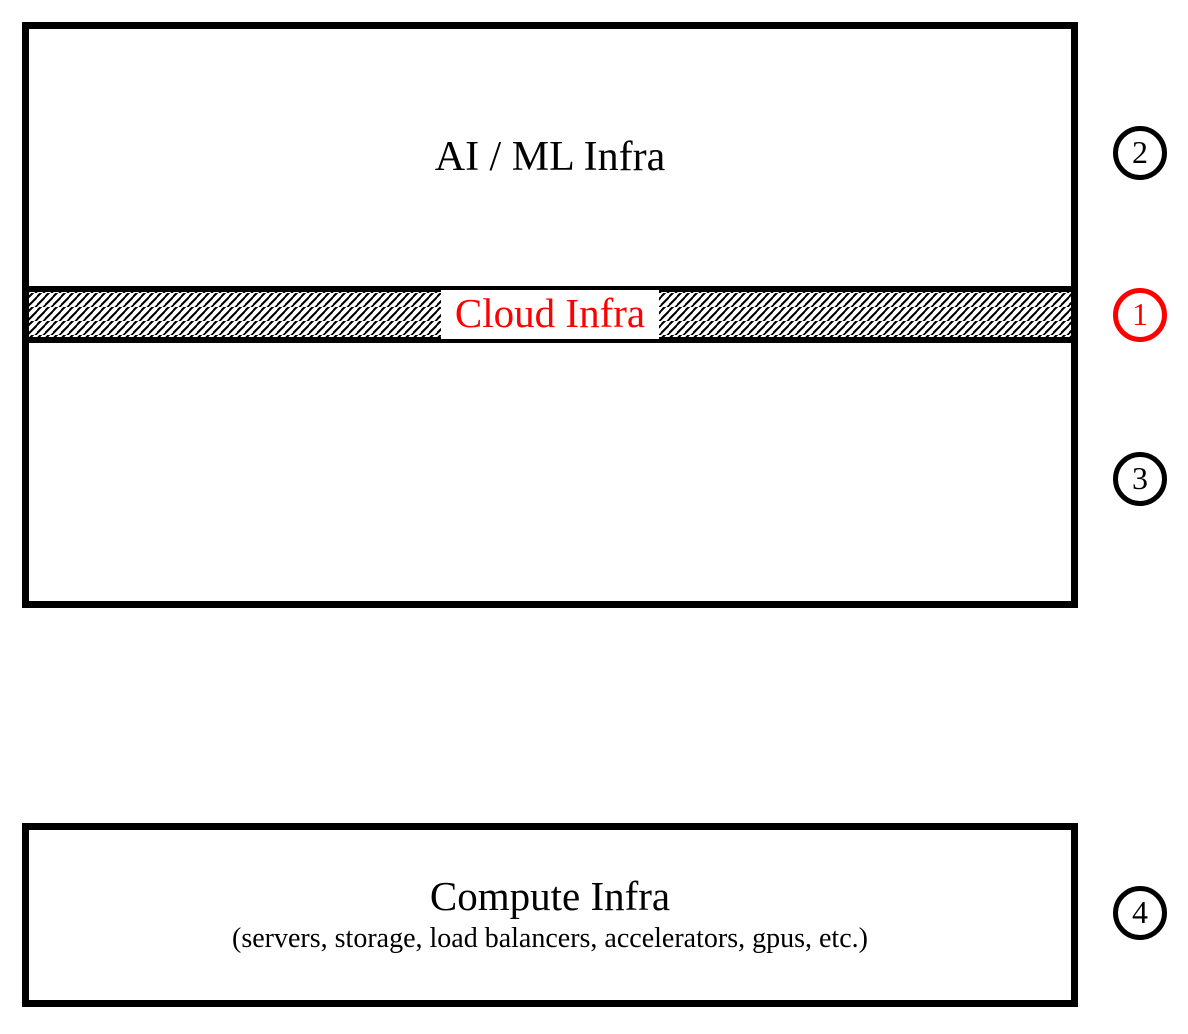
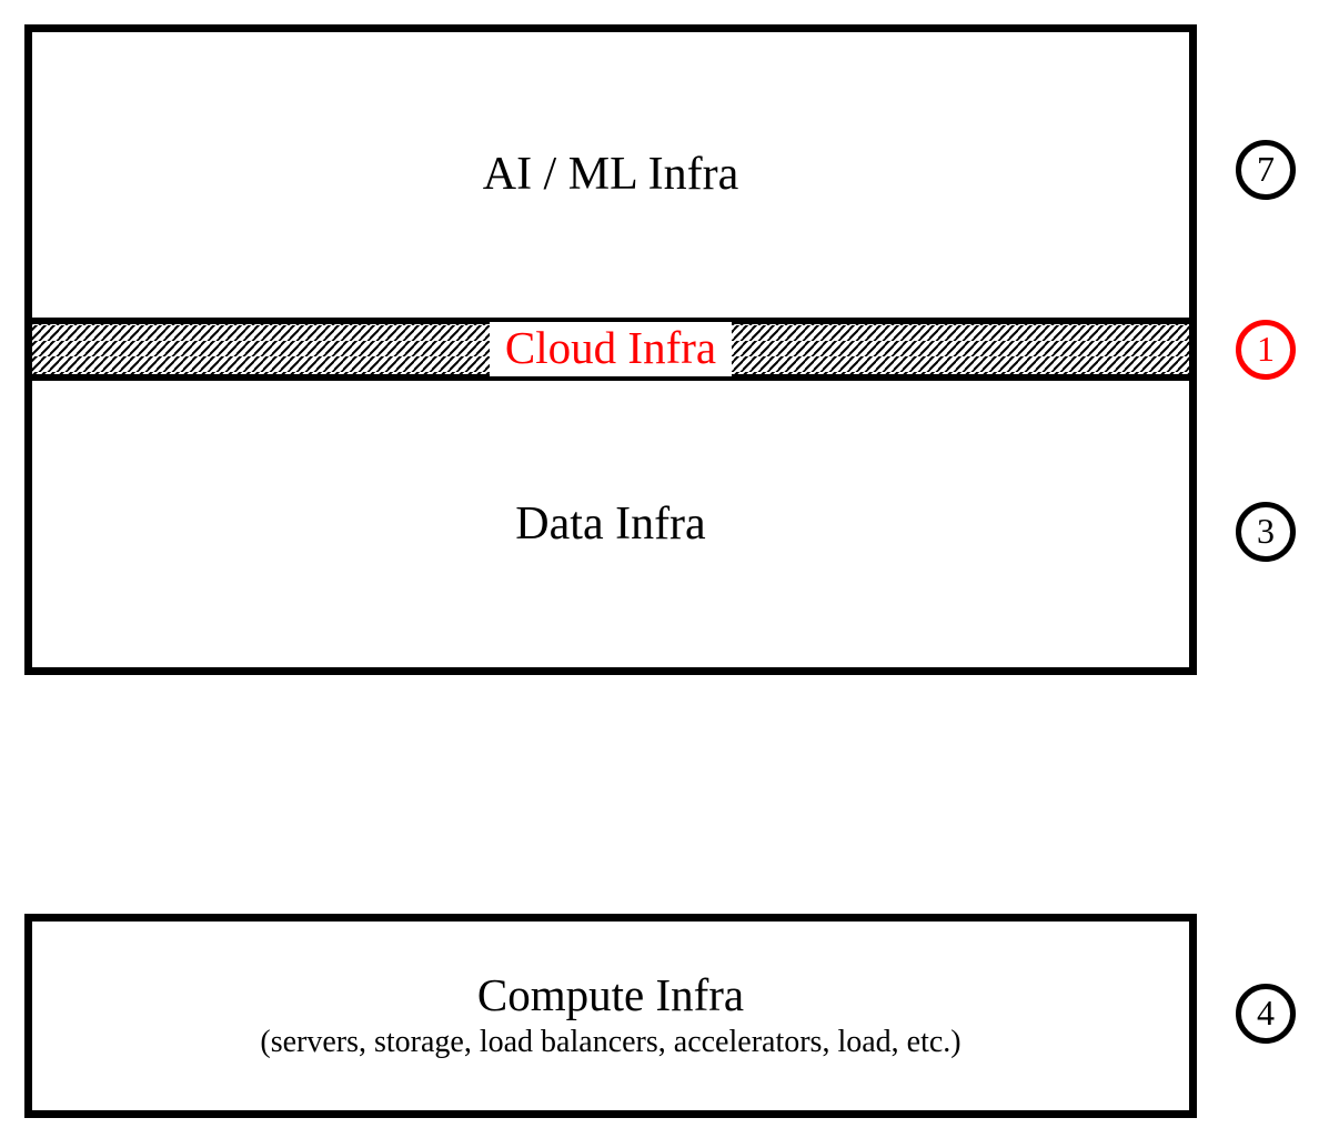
  AI / ML Infra
  Cloud Infra
+ Data Infra
  Compute Infra
- (servers, storage, load balancers, accelerators, gpus, etc.)
+ (servers, storage, load balancers, accelerators, load, etc.)
- 2
+ 7
  1
  3
  4
